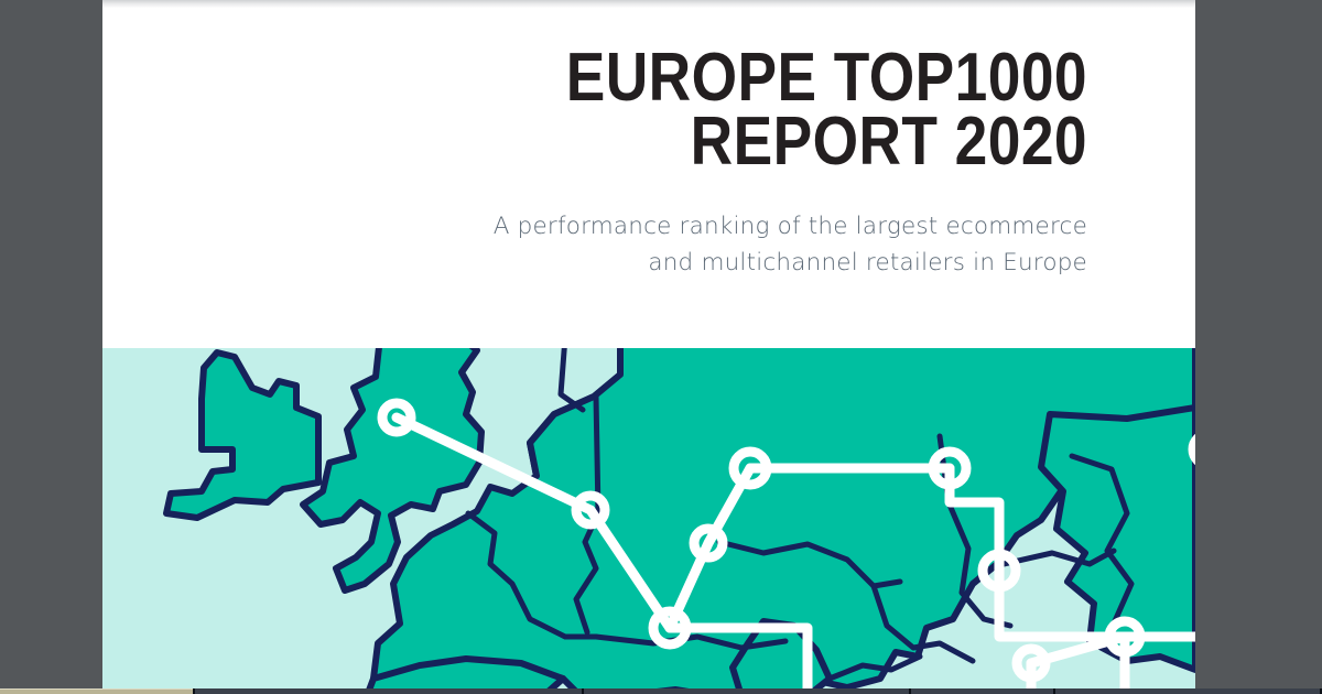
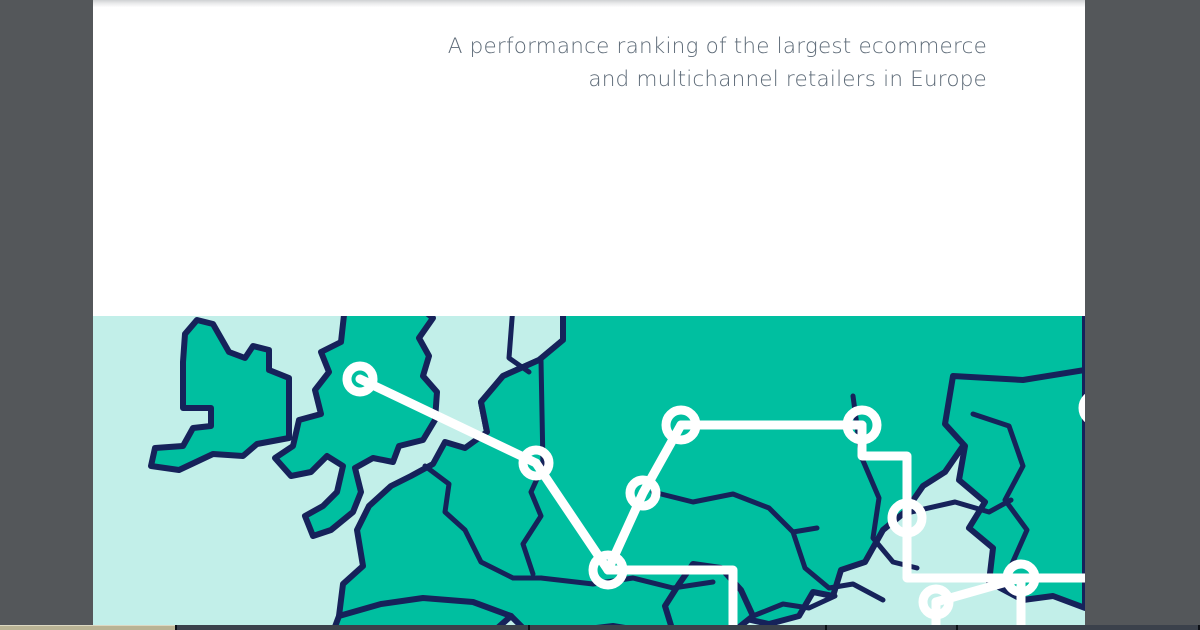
- EUROPE TOP1000
- REPORT 2020
  A performance ranking of the largest ecommerce
  and multichannel retailers in Europe
